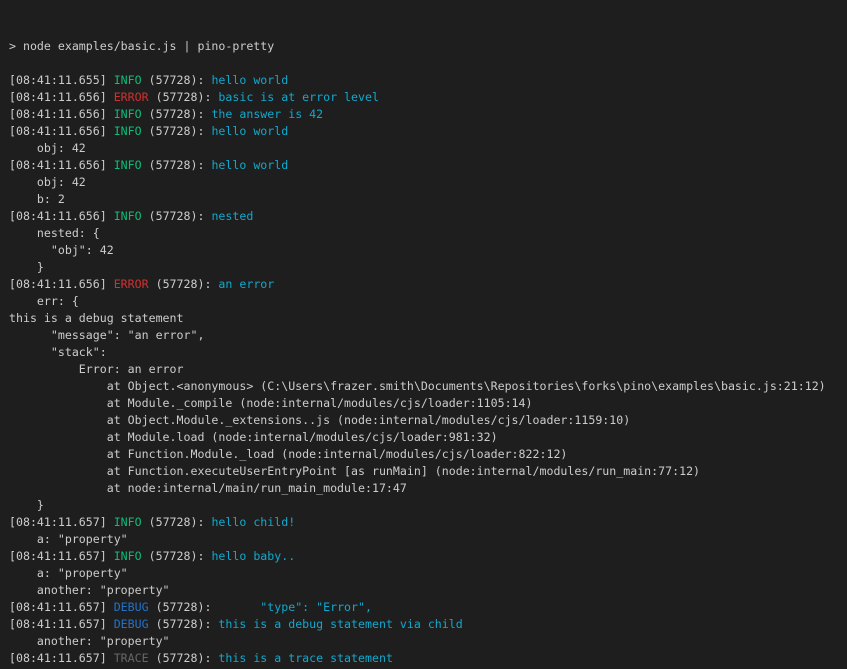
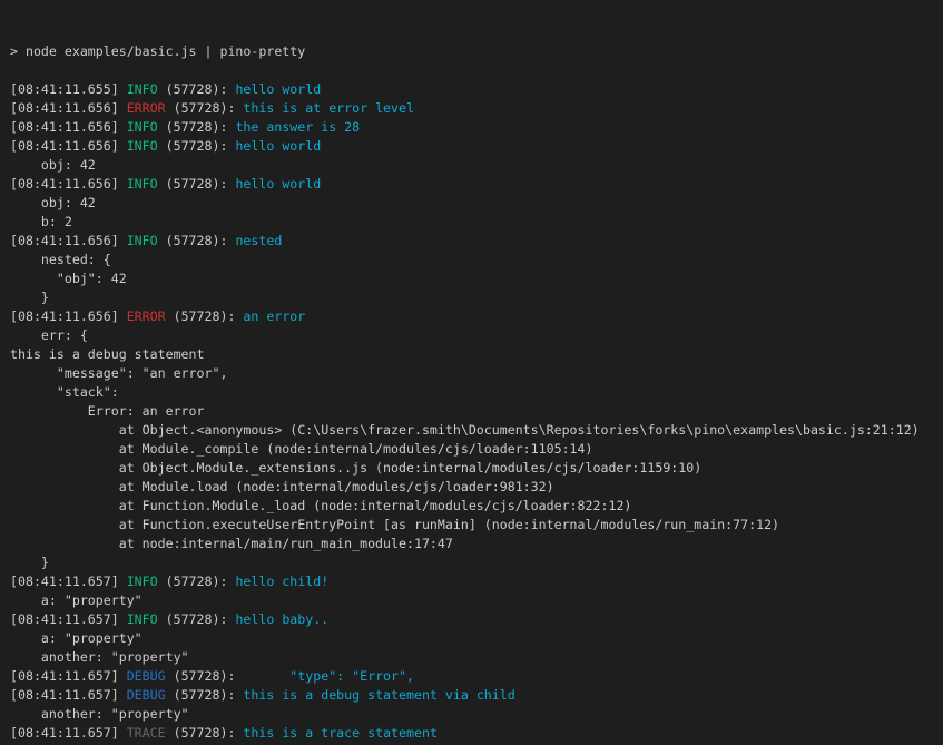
  > node examples/basic.js | pino-pretty
  [08:41:11.655] INFO (57728): hello world
- [08:41:11.656] ERROR (57728): basic is at error level
+ [08:41:11.656] ERROR (57728): this is at error level
- [08:41:11.656] INFO (57728): the answer is 42
+ [08:41:11.656] INFO (57728): the answer is 28
  [08:41:11.656] INFO (57728): hello world
  obj: 42
  [08:41:11.656] INFO (57728): hello world
  obj: 42
  b: 2
  [08:41:11.656] INFO (57728): nested
  nested: {
  "obj": 42
  }
  [08:41:11.656] ERROR (57728): an error
  err: {
  this is a debug statement
  "message": "an error",
  "stack":
  Error: an error
  at Object.<anonymous> (C:\Users\frazer.smith\Documents\Repositories\forks\pino\examples\basic.js:21:12)
  at Module._compile (node:internal/modules/cjs/loader:1105:14)
  at Object.Module._extensions..js (node:internal/modules/cjs/loader:1159:10)
  at Module.load (node:internal/modules/cjs/loader:981:32)
  at Function.Module._load (node:internal/modules/cjs/loader:822:12)
  at Function.executeUserEntryPoint [as runMain] (node:internal/modules/run_main:77:12)
  at node:internal/main/run_main_module:17:47
  }
  [08:41:11.657] INFO (57728): hello child!
  a: "property"
  [08:41:11.657] INFO (57728): hello baby..
  a: "property"
  another: "property"
  [08:41:11.657] DEBUG (57728): "type": "Error",
  [08:41:11.657] DEBUG (57728): this is a debug statement via child
  another: "property"
  [08:41:11.657] TRACE (57728): this is a trace statement
